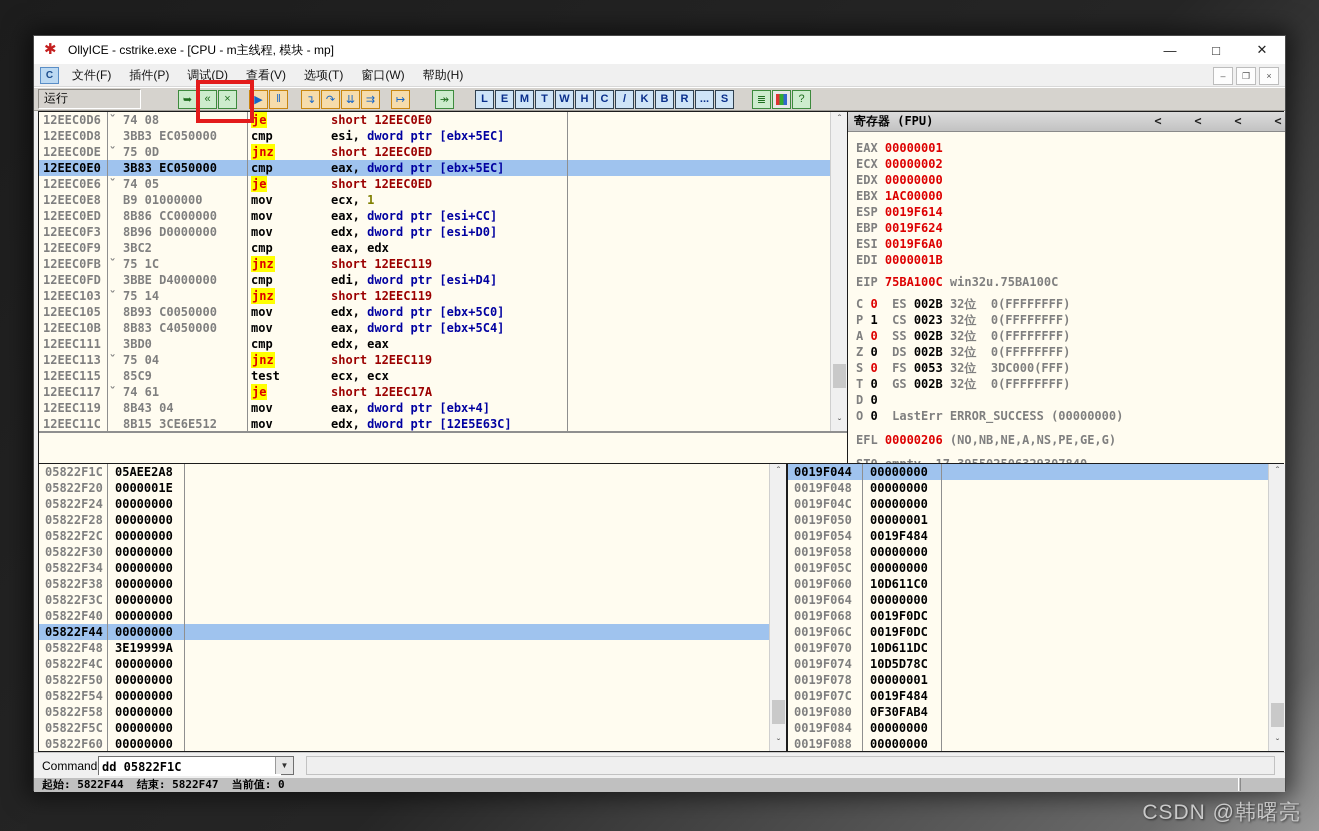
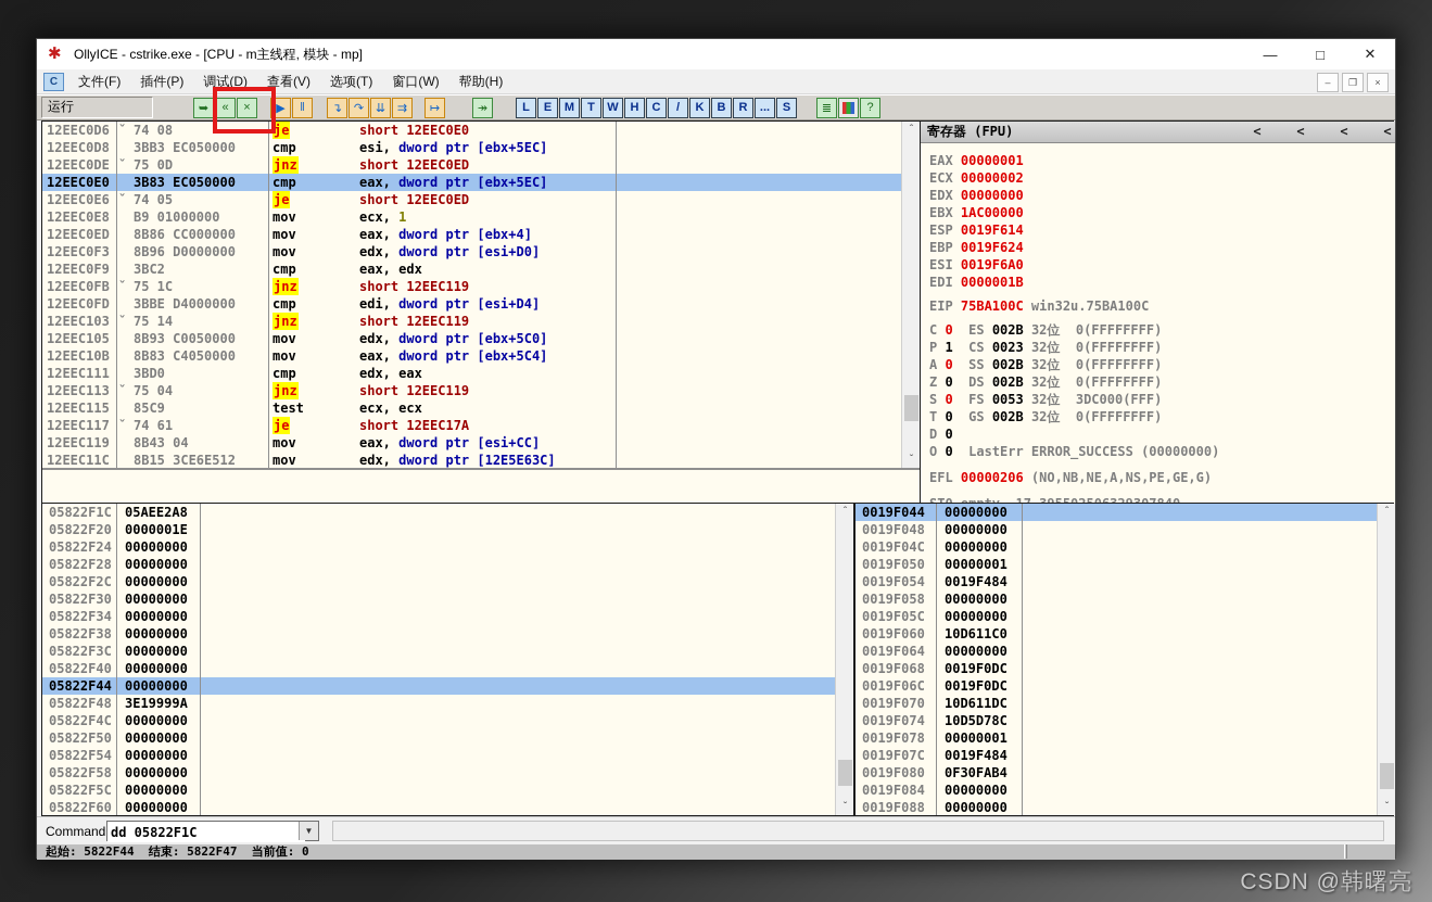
  ✱
  OllyICE - cstrike.exe - [CPU - m主线程, 模块 - mp]
  —
  □
  ✕
  C
  文件(F)
  插件(P)
  调试(D)
  查看(V)
  选项(T)
  窗口(W)
  帮助(H)
  –
  ❐
  ×
  运行
  ➥
  «
  ×
  ▶
  ‖
  ↴
  ↷
  ⇊
  ⇉
  ↦
  ↠
  L
  E
  M
  T
  W
  H
  C
  /
  K
  B
  R
  ...
  S
  ≣
  ?
  12EEC0D6
  ˇ
  74 08
  je
  short 12EEC0E0
  12EEC0D8
  3BB3 EC050000
  cmp
  esi, dword ptr [ebx+5EC]
  12EEC0DE
  ˇ
  75 0D
  jnz
  short 12EEC0ED
  12EEC0E0
  3B83 EC050000
  cmp
  eax, dword ptr [ebx+5EC]
  12EEC0E6
  ˇ
  74 05
  je
  short 12EEC0ED
  12EEC0E8
  B9 01000000
  mov
  ecx, 1
  12EEC0ED
  8B86 CC000000
  mov
- eax, dword ptr [esi+CC]
+ eax, dword ptr [ebx+4]
  12EEC0F3
  8B96 D0000000
  mov
  edx, dword ptr [esi+D0]
  12EEC0F9
  3BC2
  cmp
  eax, edx
  12EEC0FB
  ˇ
  75 1C
  jnz
  short 12EEC119
  12EEC0FD
  3BBE D4000000
  cmp
  edi, dword ptr [esi+D4]
  12EEC103
  ˇ
  75 14
  jnz
  short 12EEC119
  12EEC105
  8B93 C0050000
  mov
  edx, dword ptr [ebx+5C0]
  12EEC10B
  8B83 C4050000
  mov
  eax, dword ptr [ebx+5C4]
  12EEC111
  3BD0
  cmp
  edx, eax
  12EEC113
  ˇ
  75 04
  jnz
  short 12EEC119
  12EEC115
  85C9
  test
  ecx, ecx
  12EEC117
  ˇ
  74 61
  je
  short 12EEC17A
  12EEC119
  8B43 04
  mov
- eax, dword ptr [ebx+4]
+ eax, dword ptr [esi+CC]
  12EEC11C
  8B15 3CE6E512
  mov
  edx, dword ptr [12E5E63C]
  ˆ
  ˇ
  寄存器 (FPU)
  <
  <
  <
  <
  EAX 00000001
  ECX 00000002
  EDX 00000000
  EBX 1AC00000
  ESP 0019F614
  EBP 0019F624
  ESI 0019F6A0
  EDI 0000001B
  EIP 75BA100C win32u.75BA100C
  C 0 ES 002B 32位 0(FFFFFFFF)
  P 1 CS 0023 32位 0(FFFFFFFF)
  A 0 SS 002B 32位 0(FFFFFFFF)
  Z 0 DS 002B 32位 0(FFFFFFFF)
  S 0 FS 0053 32位 3DC000(FFF)
  T 0 GS 002B 32位 0(FFFFFFFF)
  D 0
  O 0 LastErr ERROR_SUCCESS (00000000)
  EFL 00000206 (NO,NB,NE,A,NS,PE,GE,G)
  05822F1C
  05AEE2A8
  05822F20
  0000001E
  05822F24
  00000000
  05822F28
  00000000
  05822F2C
  00000000
  05822F30
  00000000
  05822F34
  00000000
  05822F38
  00000000
  05822F3C
  00000000
  05822F40
  00000000
  05822F44
  00000000
  05822F48
  3E19999A
  05822F4C
  00000000
  05822F50
  00000000
  05822F54
  00000000
  05822F58
  00000000
  05822F5C
  00000000
  05822F60
  00000000
  ˆ
  ˇ
  0019F044
  00000000
  0019F048
  00000000
  0019F04C
  00000000
  0019F050
  00000001
  0019F054
  0019F484
  0019F058
  00000000
  0019F05C
  00000000
  0019F060
  10D611C0
  0019F064
  00000000
  0019F068
  0019F0DC
  0019F06C
  0019F0DC
  0019F070
  10D611DC
  0019F074
  10D5D78C
  0019F078
  00000001
  0019F07C
  0019F484
  0019F080
  0F30FAB4
  0019F084
  00000000
  0019F088
  00000000
  ˆ
  ˇ
  Command
  dd 05822F1C
  ▼
  起始: 5822F44 结束: 5822F47 当前值: 0
  CSDN @韩曙亮
